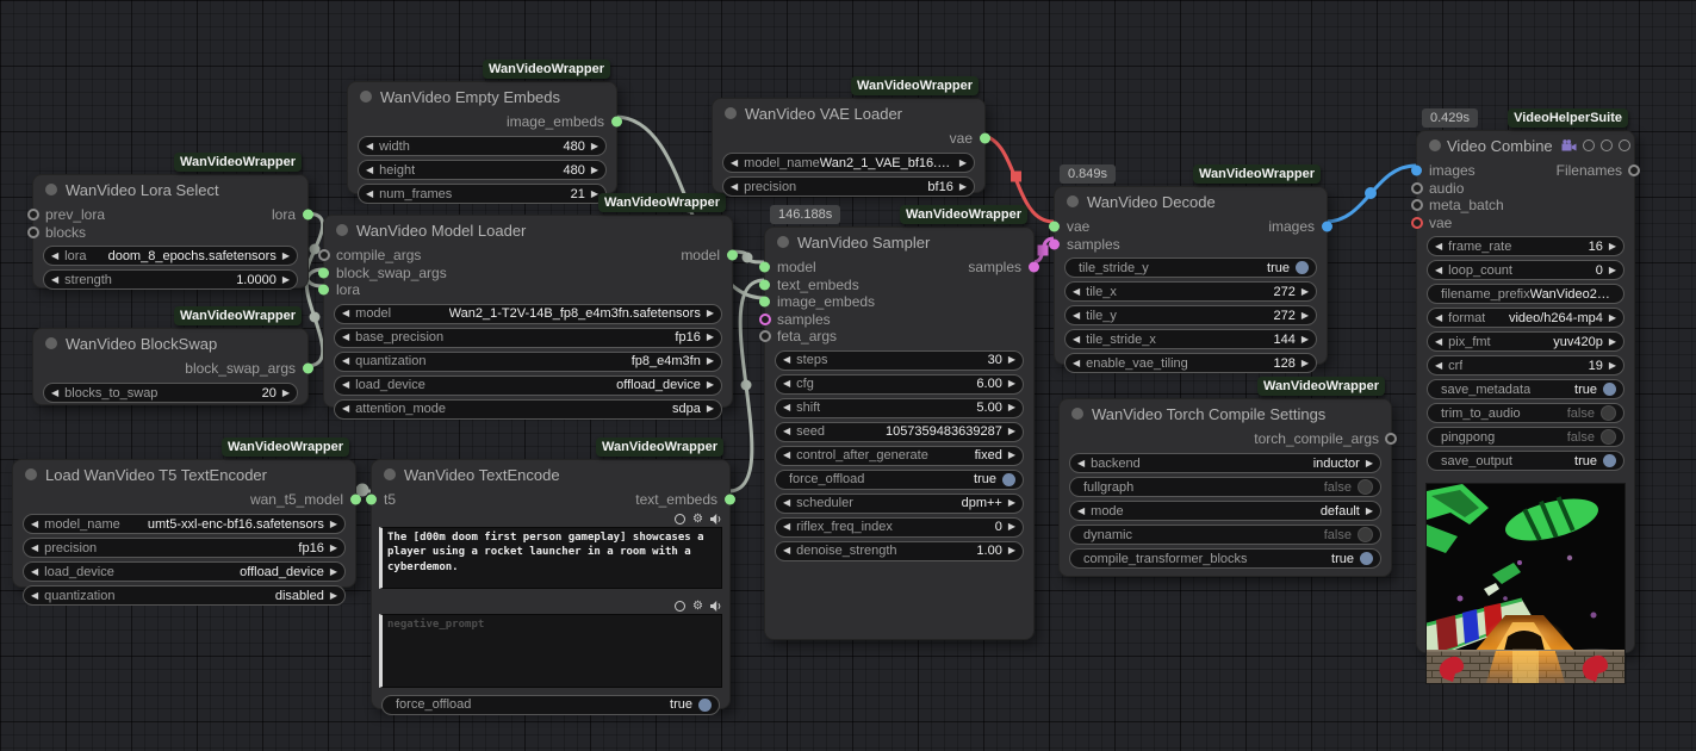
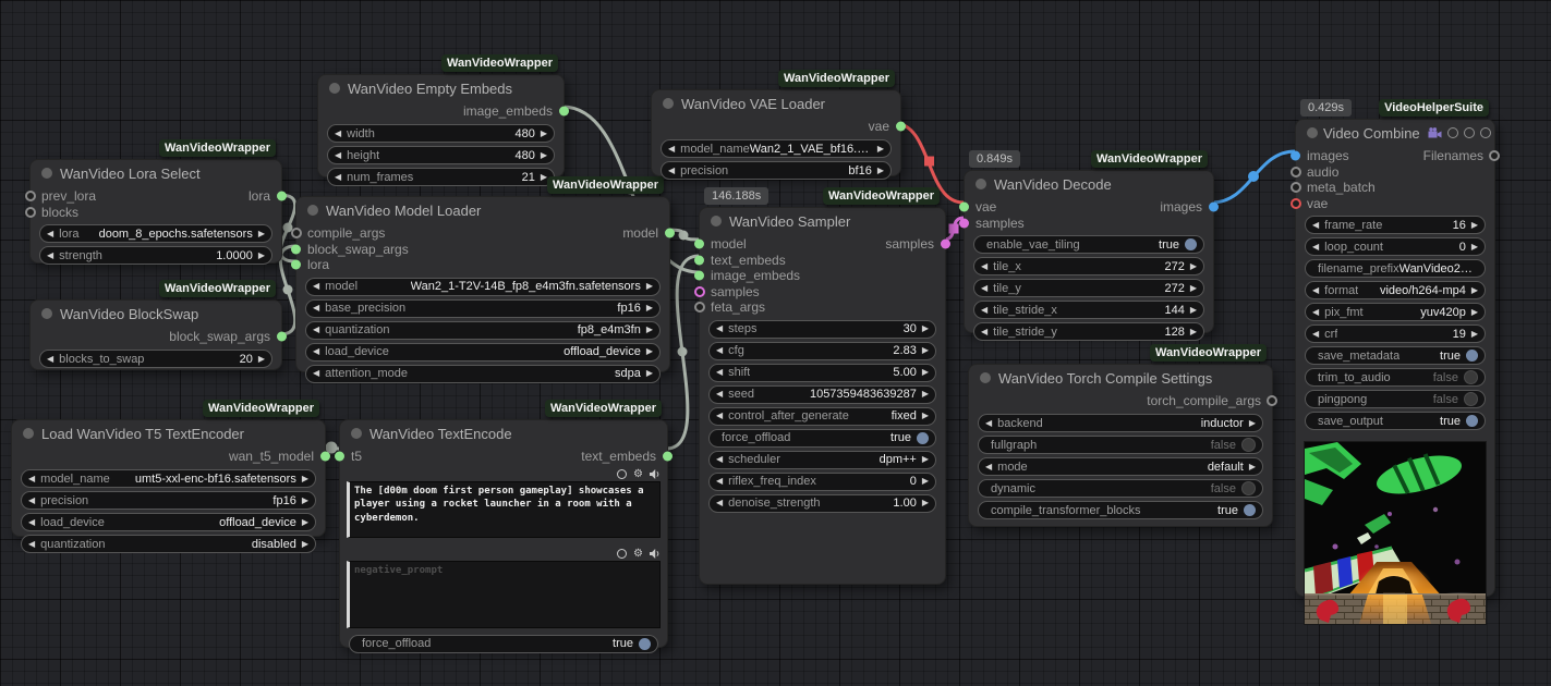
  WanVideoWrapper
  WanVideo Lora Select
  prev_lora
  blocks
  lora
  lora
  doom_8_epochs.safetensors
  strength
  1.0000
  WanVideoWrapper
  WanVideo BlockSwap
  block_swap_args
  blocks_to_swap
  20
  WanVideoWrapper
  Load WanVideo T5 TextEncoder
  wan_t5_model
  model_name
  umt5-xxl-enc-bf16.safetensors
  precision
  fp16
  load_device
  offload_device
  quantization
  disabled
  WanVideoWrapper
  WanVideo Empty Embeds
  image_embeds
  width
  480
  height
  480
  num_frames
  21
  WanVideoWrapper
  WanVideo Model Loader
  compile_args
  block_swap_args
  lora
  model
  model
  Wan2_1-T2V-14B_fp8_e4m3fn.safetensors
  base_precision
  fp16
  quantization
  fp8_e4m3fn
  load_device
  offload_device
  attention_mode
  sdpa
  WanVideoWrapper
  WanVideo TextEncode
  t5
  text_embeds
  negative_prompt
  force_offload
  true
  WanVideoWrapper
  WanVideo VAE Loader
  vae
  model_name
  Wan2_1_VAE_bf16.saf
  precision
  bf16
  146.188s
  WanVideoWrapper
  WanVideo Sampler
  model
  text_embeds
  image_embeds
  samples
  feta_args
  samples
  steps
  30
  cfg
- 6.00
+ 2.83
  shift
  5.00
  seed
  1057359483639287
  control_after_generate
  fixed
  force_offload
  true
  scheduler
  dpm++
  riflex_freq_index
  0
  denoise_strength
  1.00
  0.849s
  WanVideoWrapper
  WanVideo Decode
  vae
  samples
  images
- tile_stride_y
+ enable_vae_tiling
  true
  tile_x
  272
  tile_y
  272
  tile_stride_x
  144
- enable_vae_tiling
+ tile_stride_y
  128
  WanVideoWrapper
  WanVideo Torch Compile Settings
  torch_compile_args
  backend
  inductor
  fullgraph
  false
  mode
  default
  dynamic
  false
  compile_transformer_blocks
  true
  0.429s
  VideoHelperSuite
  Video Combine
  images
  audio
  meta_batch
  vae
  Filenames
  frame_rate
  16
  loop_count
  0
  filename_prefix
  WanVideo2_1
  format
  video/h264-mp4
  pix_fmt
  yuv420p
  crf
  19
  save_metadata
  true
  trim_to_audio
  false
  pingpong
  false
  save_output
  true
